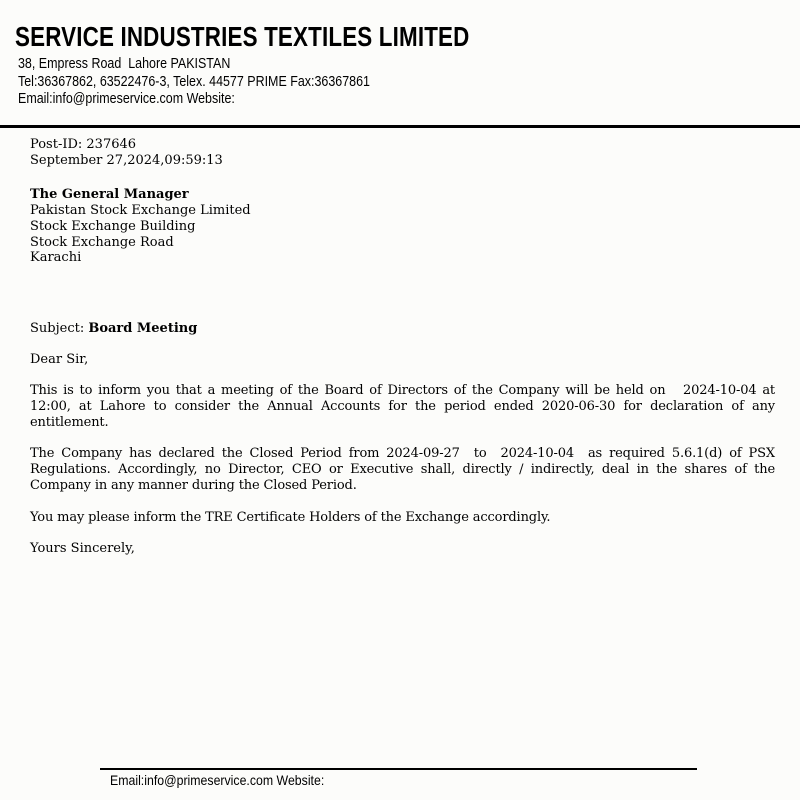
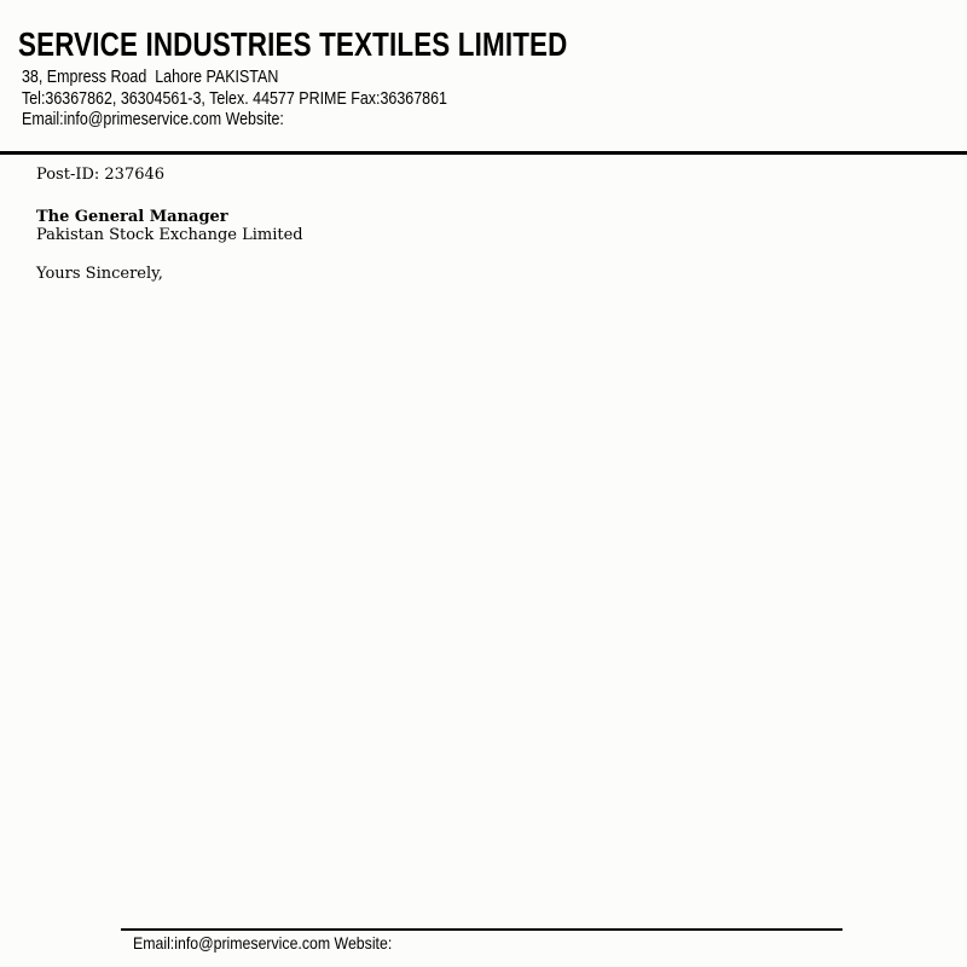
  SERVICE INDUSTRIES TEXTILES LIMITED
  38, Empress Road Lahore PAKISTAN
- Tel:36367862, 63522476-3, Telex. 44577 PRIME Fax:36367861
+ Tel:36367862, 36304561-3, Telex. 44577 PRIME Fax:36367861
  Email:info@primeservice.com Website:
  Post-ID: 237646
- September 27,2024,09:59:13
  The General Manager
  Pakistan Stock Exchange Limited
- Stock Exchange Building
- Stock Exchange Road
- Karachi
- Subject: Board Meeting
- Dear Sir,
- This is to inform you that a meeting of the Board of Directors of the Company will be held on 2024-10-04 at 12:00, at Lahore to consider the Annual Accounts for the period ended 2020-06-30 for declaration of any entitlement.
- The Company has declared the Closed Period from 2024-09-27 to 2024-10-04 as required 5.6.1(d) of PSX Regulations. Accordingly, no Director, CEO or Executive shall, directly / indirectly, deal in the shares of the Company in any manner during the Closed Period.
- You may please inform the TRE Certificate Holders of the Exchange accordingly.
  Yours Sincerely,
  Email:info@primeservice.com Website:
